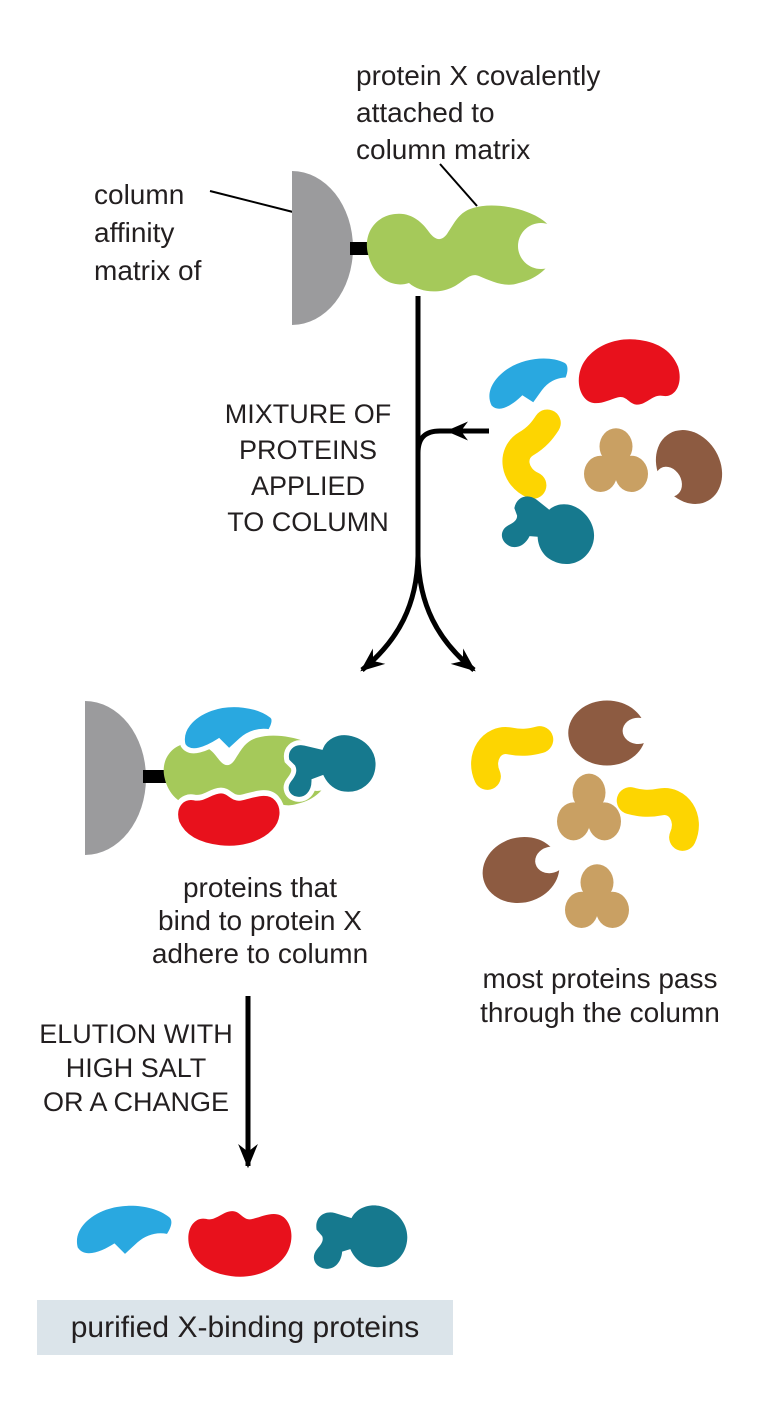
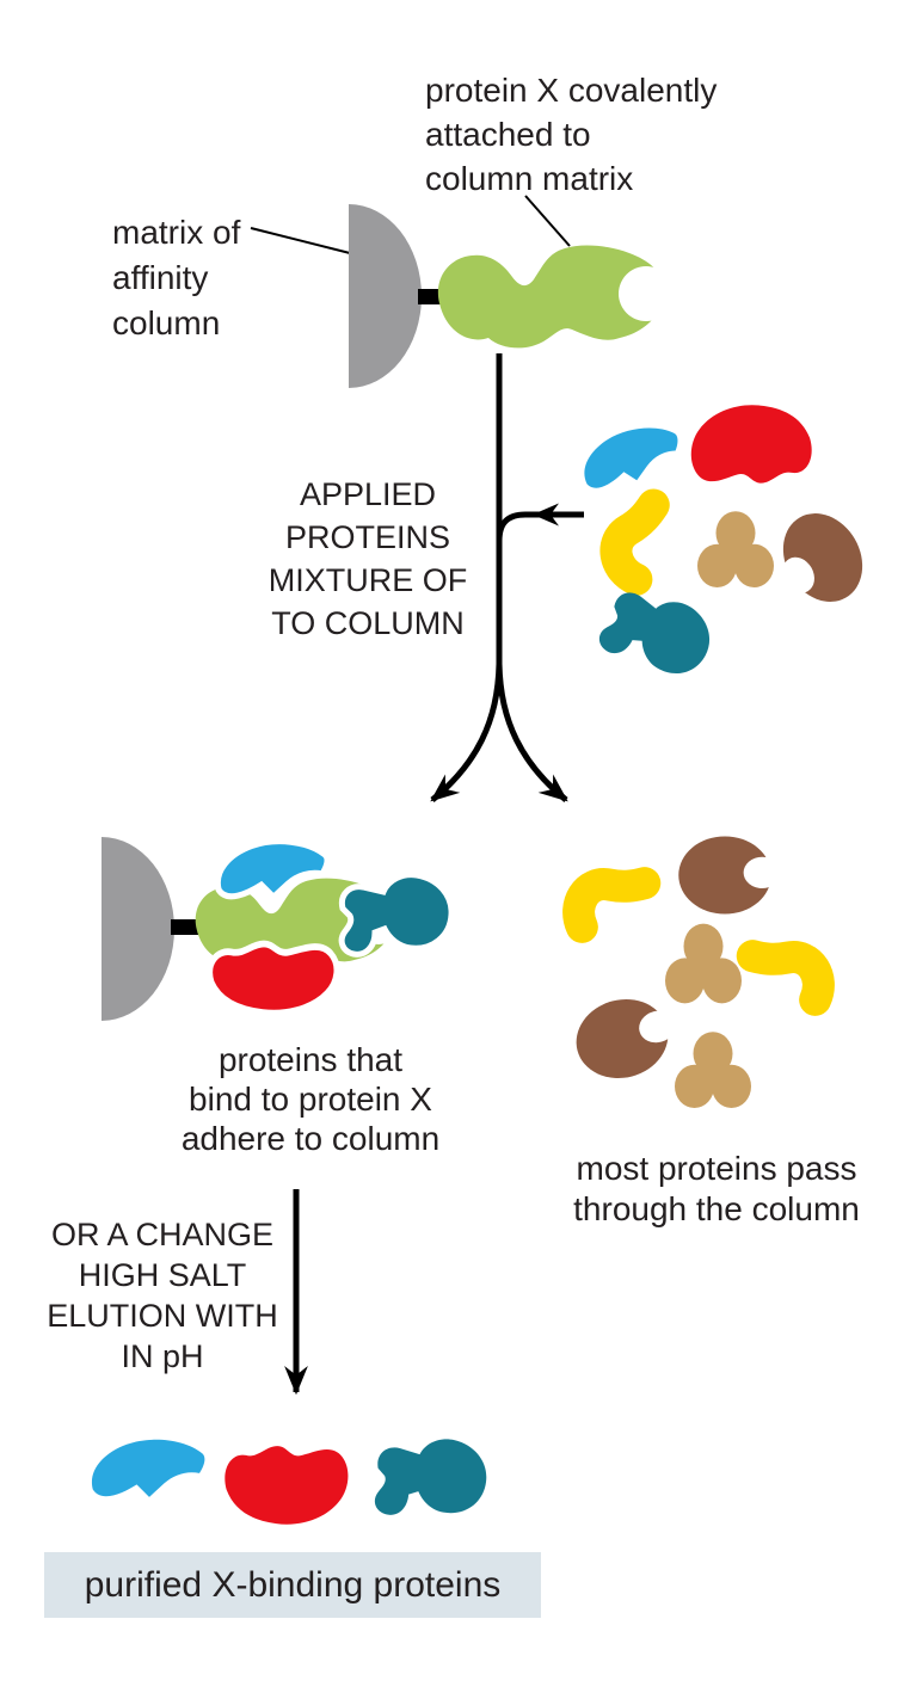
  protein X covalently
  attached to
  column matrix
- column
+ matrix of
  affinity
- matrix of
+ column
- MIXTURE OF
+ APPLIED
  PROTEINS
- APPLIED
+ MIXTURE OF
  TO COLUMN
  proteins that
  bind to protein X
  adhere to column
  most proteins pass
  through the column
- ELUTION WITH
+ OR A CHANGE
  HIGH SALT
- OR A CHANGE
+ ELUTION WITH
+ IN pH
  purified X-binding proteins
